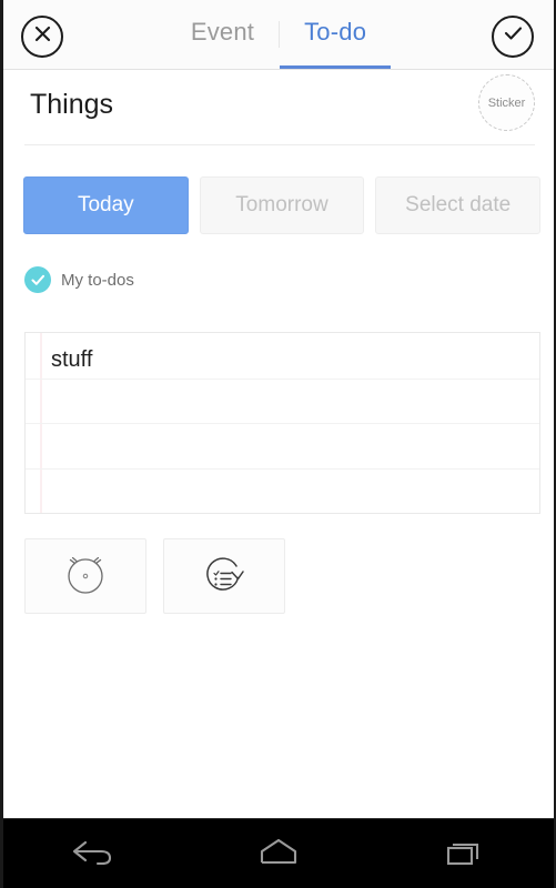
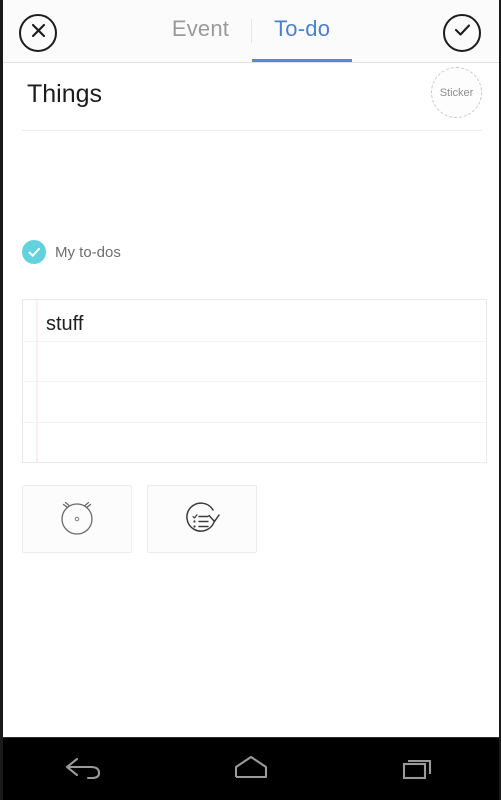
  Event
  To-do
  Things
  Sticker
- Today
- Tomorrow
- Select date
  My to-dos
  stuff
